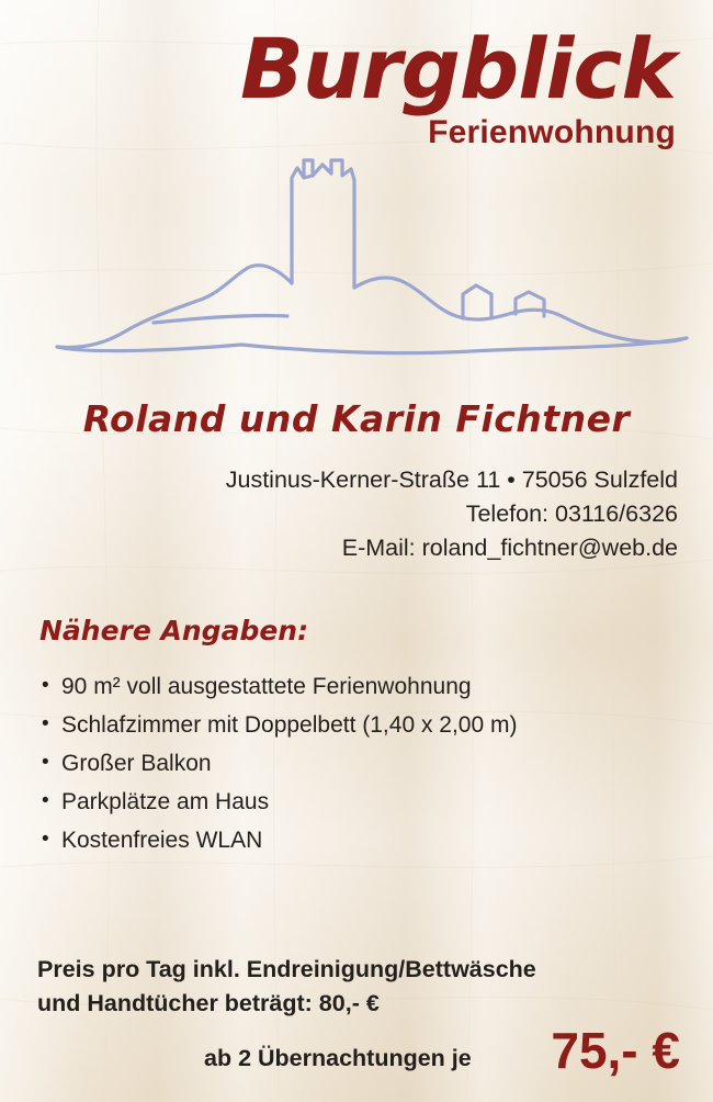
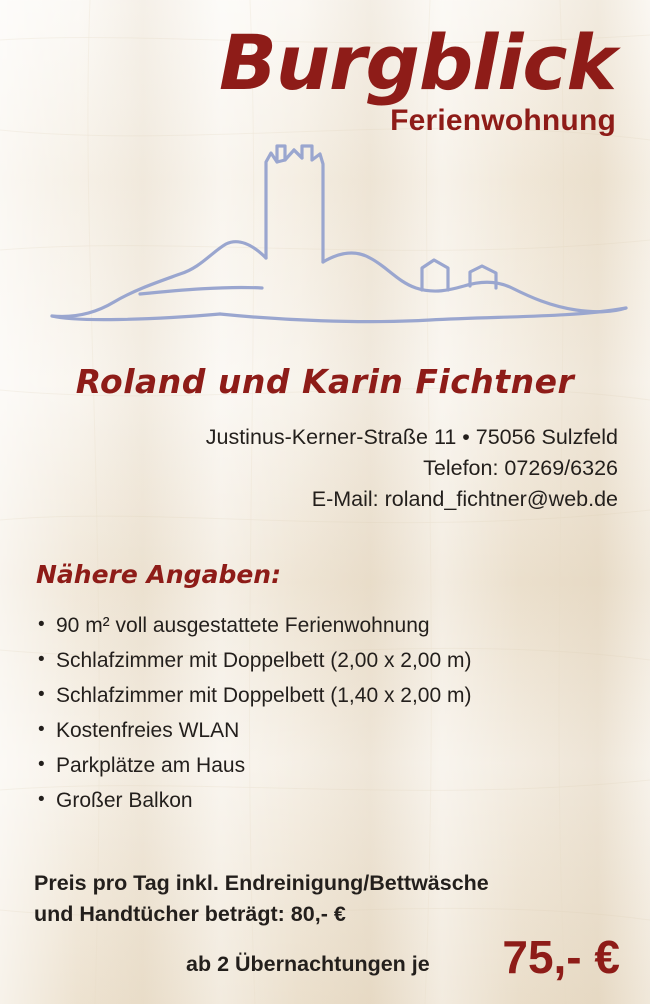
  Burgblick
  Ferienwohnung
  Roland und Karin Fichtner
  Justinus-Kerner-Straße 11 • 75056 Sulzfeld
- Telefon: 03116/6326
+ Telefon: 07269/6326
  E-Mail: roland_fichtner@web.de
  Nähere Angaben:
  90 m² voll ausgestattete Ferienwohnung
+ Schlafzimmer mit Doppelbett (2,00 x 2,00 m)
  Schlafzimmer mit Doppelbett (1,40 x 2,00 m)
- Großer Balkon
+ Kostenfreies WLAN
  Parkplätze am Haus
- Kostenfreies WLAN
+ Großer Balkon
  Preis pro Tag inkl. Endreinigung/Bettwäsche
  und Handtücher beträgt: 80,- €
  ab 2 Übernachtungen je
  75,- €
